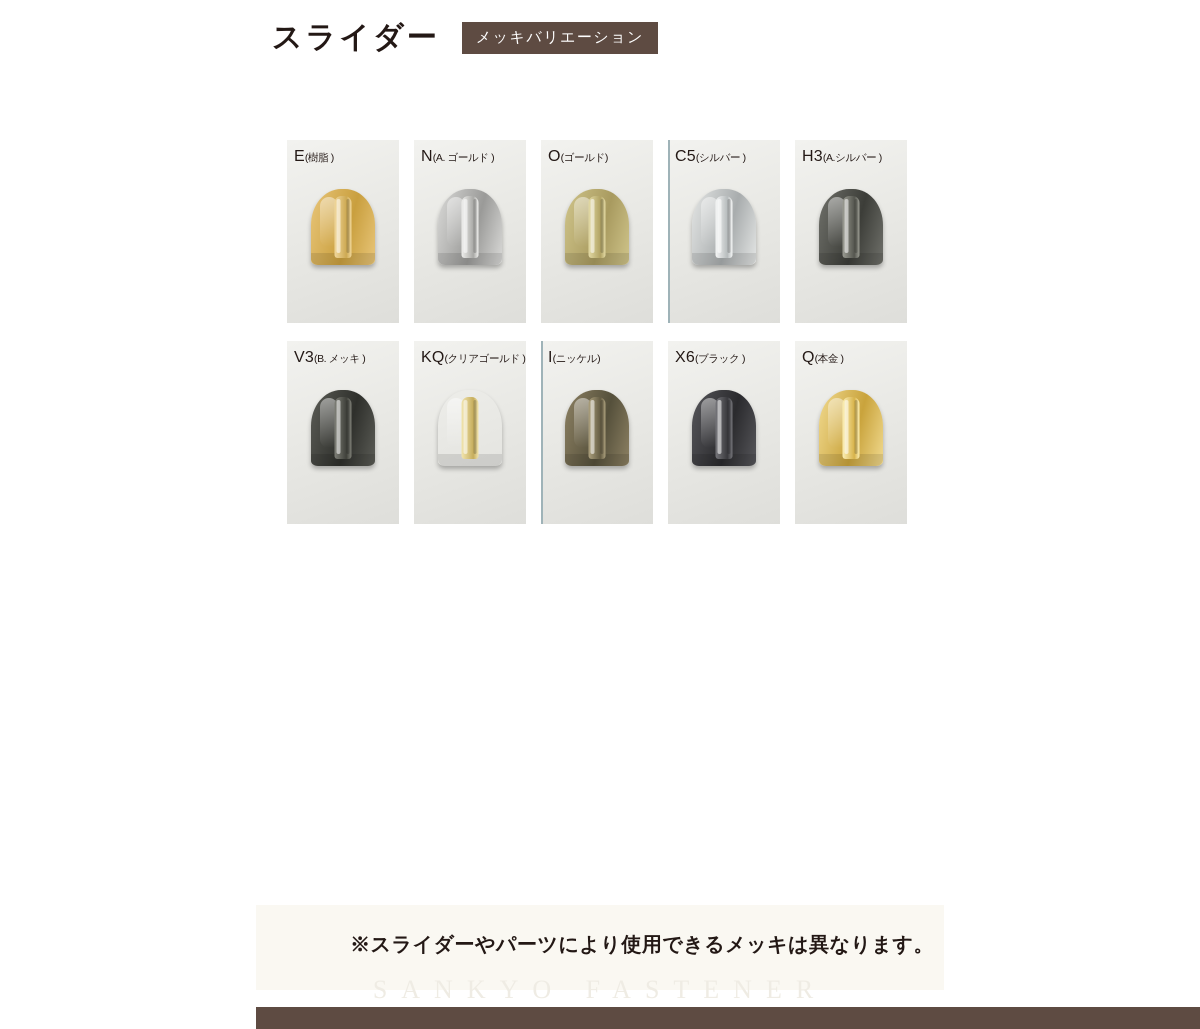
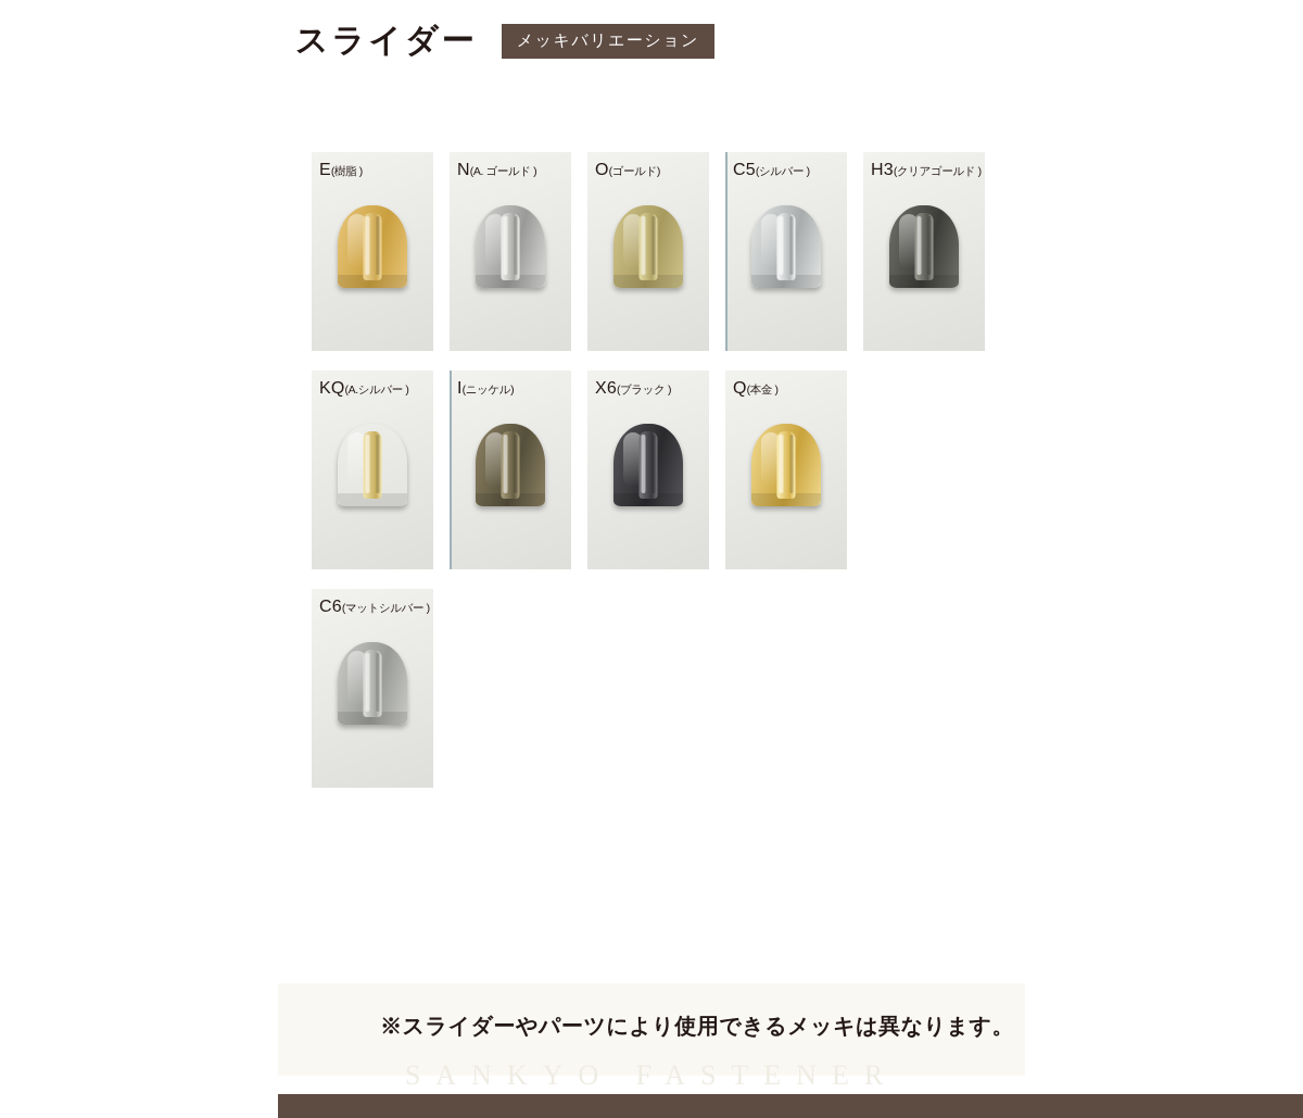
  スライダー
  メッキバリエーション
  E(樹脂 )
  N(A. ゴールド )
  O(ゴールド)
  C5(シルバー )
- H3(A.シルバー )
+ H3(クリアゴールド )
- V3(B. メッキ )
- KQ(クリアゴールド )
+ KQ(A.シルバー )
  I(ニッケル)
  X6(ブラック )
  Q(本金 )
+ C6(マットシルバー )
  ※スライダーやパーツにより使用できるメッキは異なります。
  SANKYO FASTENER
